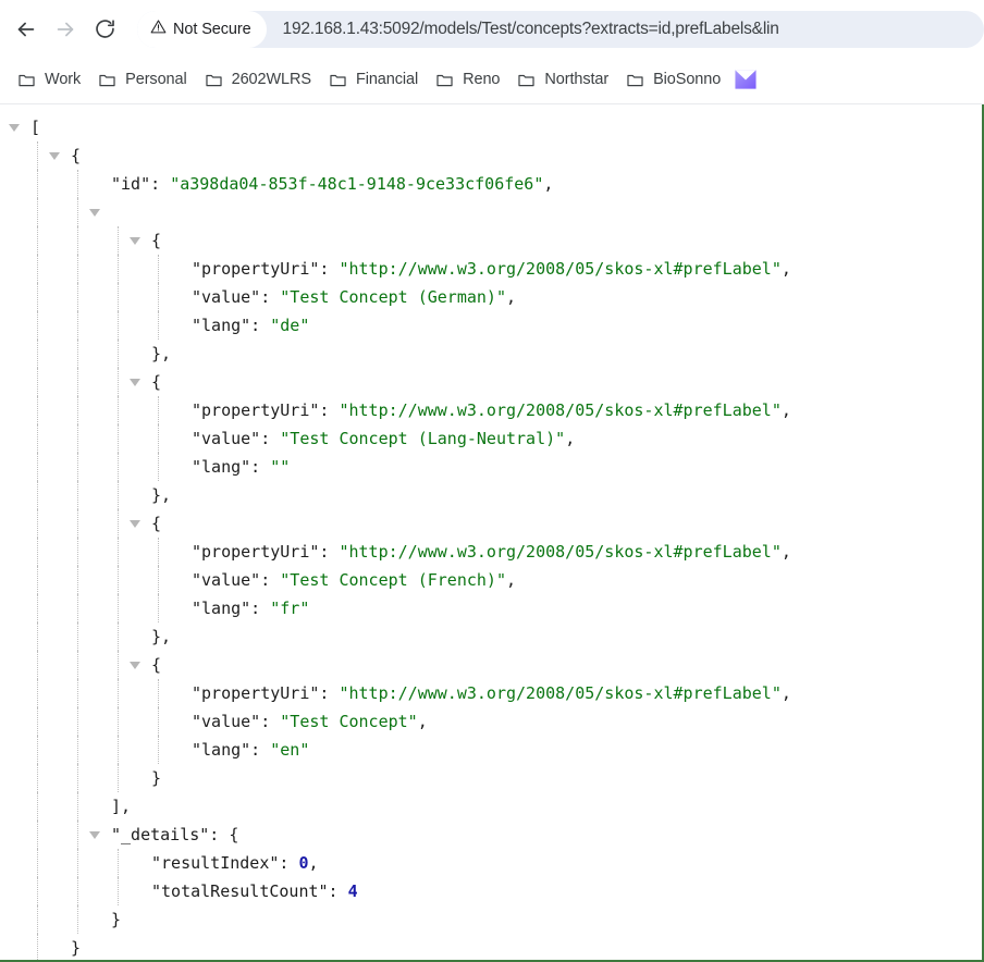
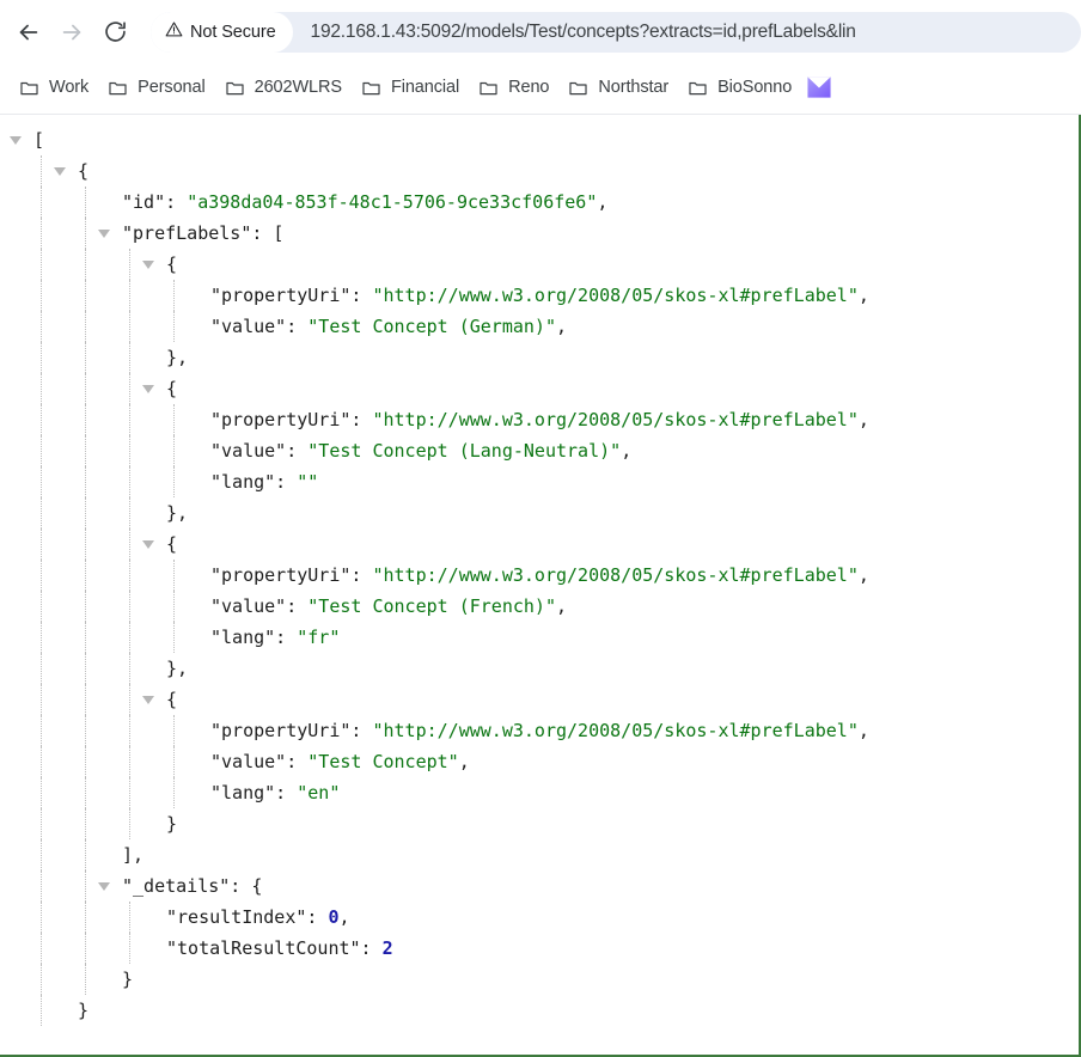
  Not Secure
  192.168.1.43:5092/models/Test/concepts?extracts=id,prefLabels&lin
  Work
  Personal
  2602WLRS
  Financial
  Reno
  Northstar
  BioSonno
  [
  {
- "id": "a398da04-853f-48c1-9148-9ce33cf06fe6",
+ "id": "a398da04-853f-48c1-5706-9ce33cf06fe6",
+ "prefLabels": [
  {
  "propertyUri": "http://www.w3.org/2008/05/skos-xl#prefLabel",
  "value": "Test Concept (German)",
- "lang": "de"
  },
  {
  "propertyUri": "http://www.w3.org/2008/05/skos-xl#prefLabel",
  "value": "Test Concept (Lang-Neutral)",
  "lang": ""
  },
  {
  "propertyUri": "http://www.w3.org/2008/05/skos-xl#prefLabel",
  "value": "Test Concept (French)",
  "lang": "fr"
  },
  {
  "propertyUri": "http://www.w3.org/2008/05/skos-xl#prefLabel",
  "value": "Test Concept",
  "lang": "en"
  }
  ],
  "_details": {
  "resultIndex": 0,
- "totalResultCount": 4
+ "totalResultCount": 2
  }
  }
